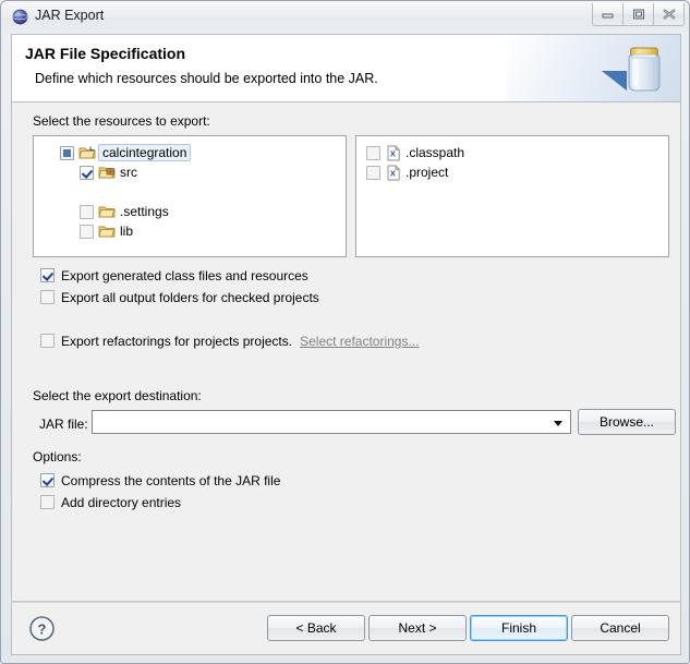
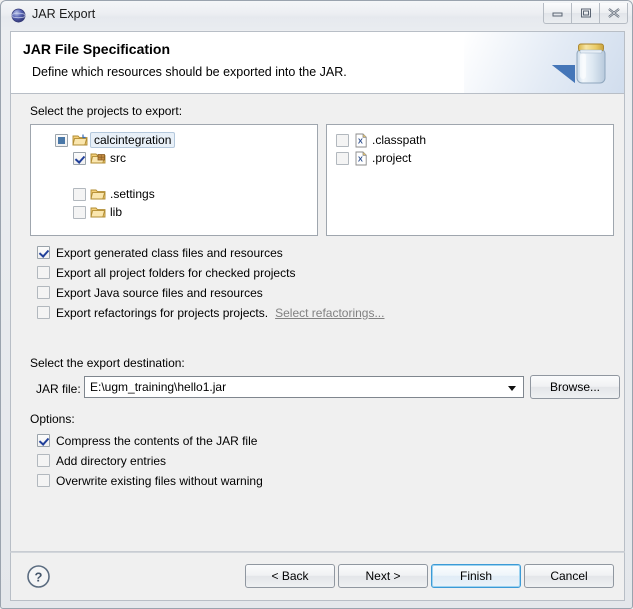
  JAR Export
  JAR File Specification
  Define which resources should be exported into the JAR.
- Select the resources to export:
+ Select the projects to export:
  calcintegration
  src
  .settings
  lib
  X
  .classpath
  X
  .project
  Export generated class files and resources
- Export all output folders for checked projects
+ Export all project folders for checked projects
+ Export Java source files and resources
  Export refactorings for projects projects.
  Select refactorings...
  Select the export destination:
  JAR file:
+ E:\ugm_training\hello1.jar
  Browse...
  Options:
  Compress the contents of the JAR file
  Add directory entries
+ Overwrite existing files without warning
  ?
  < Back
  Next >
  Finish
  Cancel
